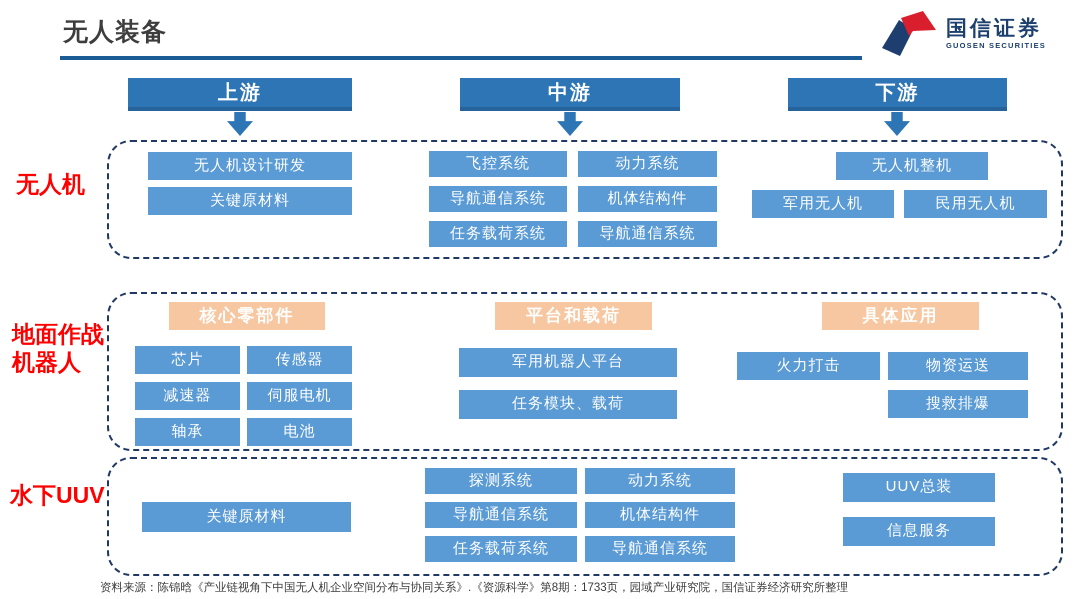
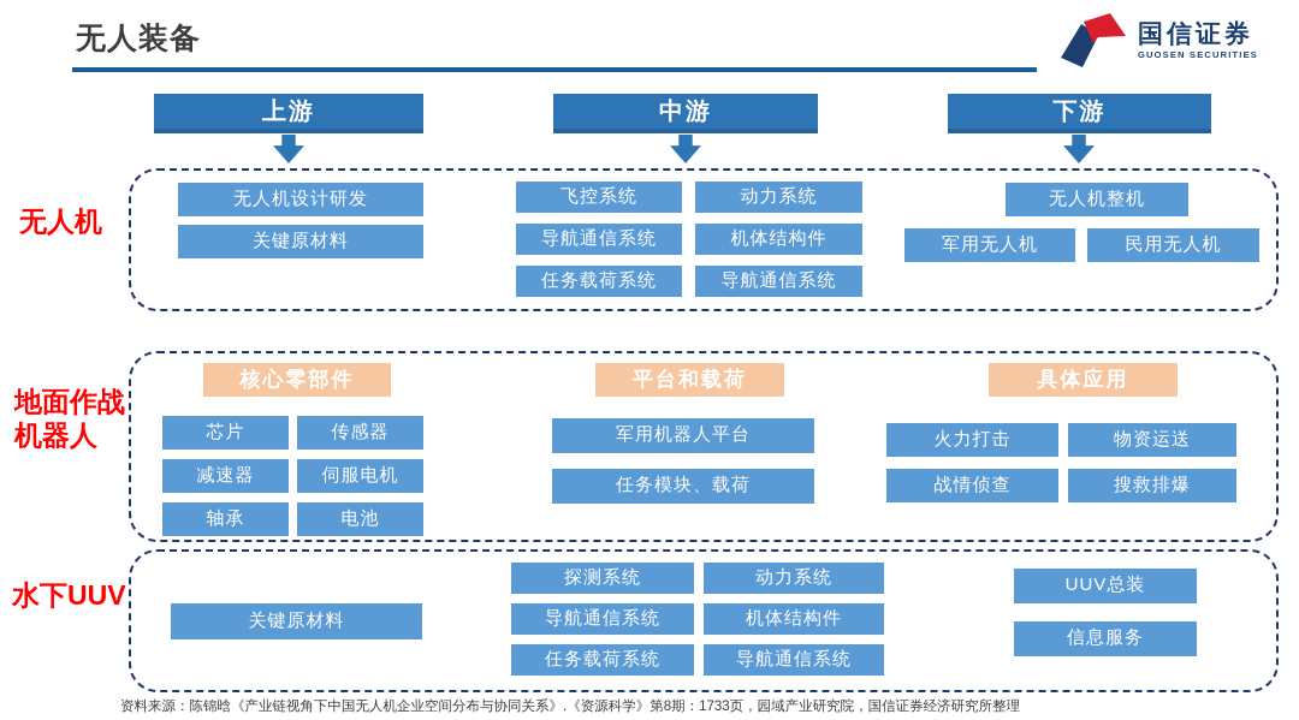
  无人装备
  国信证券
  GUOSEN SECURITIES
  上游
  中游
  下游
  无人机
  地面作战机器人
  水下UUV
  无人机设计研发
  关键原材料
  飞控系统
  导航通信系统
  任务载荷系统
  动力系统
  机体结构件
  导航通信系统
  无人机整机
  军用无人机
  民用无人机
  核心零部件
  平台和载荷
  具体应用
  芯片
  传感器
  减速器
  伺服电机
  轴承
  电池
  军用机器人平台
  任务模块、载荷
  火力打击
  物资运送
+ 战情侦查
  搜救排爆
  关键原材料
  探测系统
  导航通信系统
  任务载荷系统
  动力系统
  机体结构件
  导航通信系统
  UUV总装
  信息服务
  资料来源：陈锦晗《产业链视角下中国无人机企业空间分布与协同关系》.《资源科学》第8期：1733页，园域产业研究院，国信证券经济研究所整理
